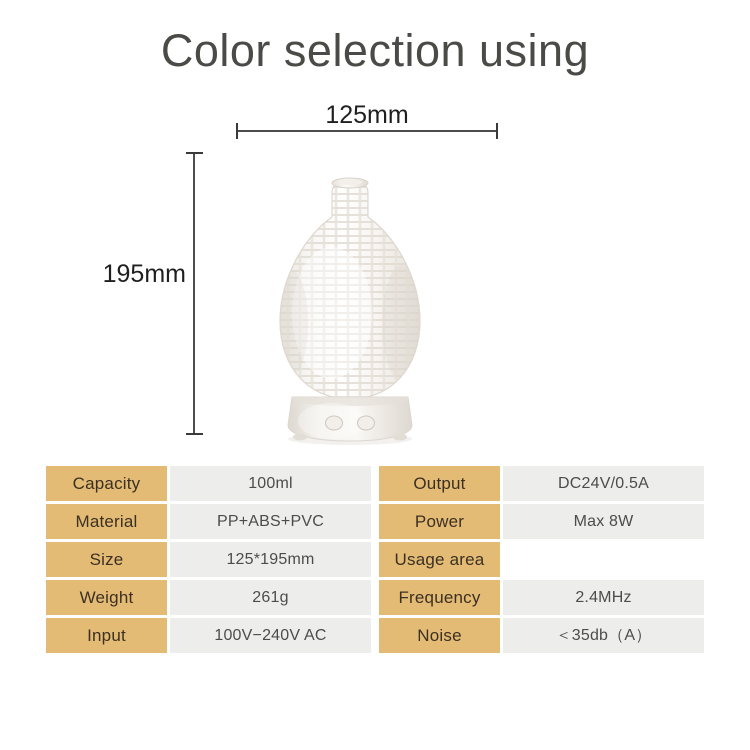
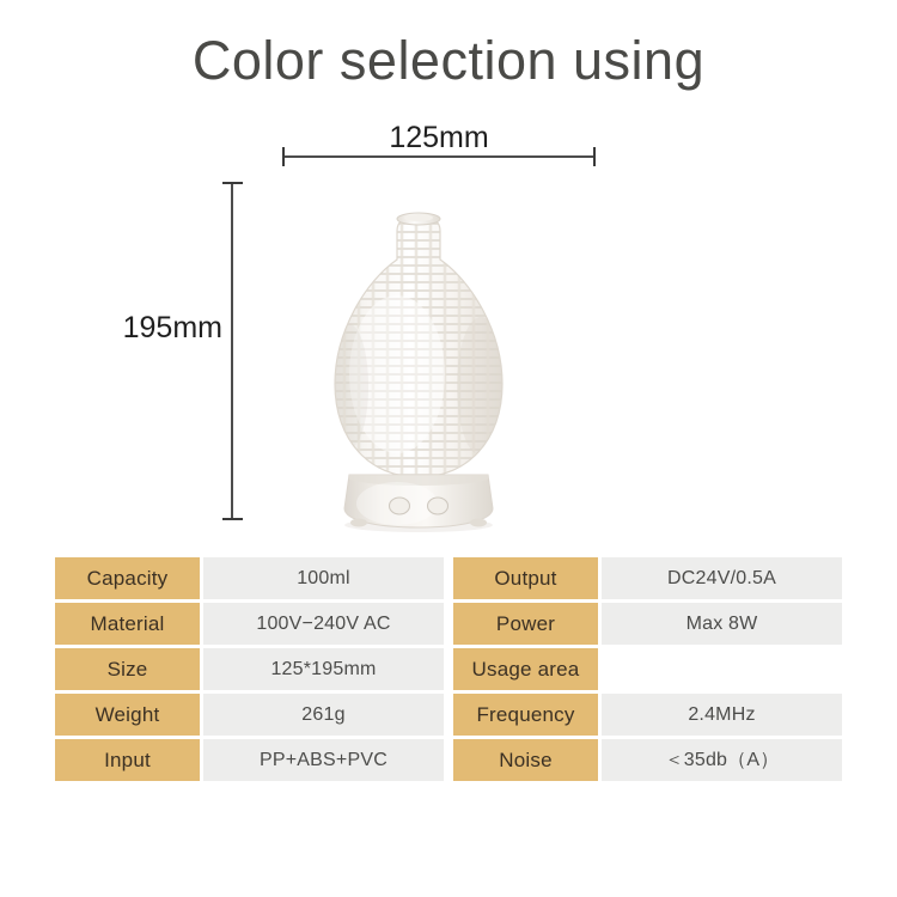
  Color selection using
  125mm
  195mm
  Capacity
  100ml
  Material
- PP+ABS+PVC
+ 100V−240V AC
  Size
  125*195mm
  Weight
  261g
  Input
- 100V−240V AC
+ PP+ABS+PVC
  Output
  DC24V/0.5A
  Power
  Max 8W
  Usage area
  Frequency
  2.4MHz
  Noise
  ＜35db（A）
